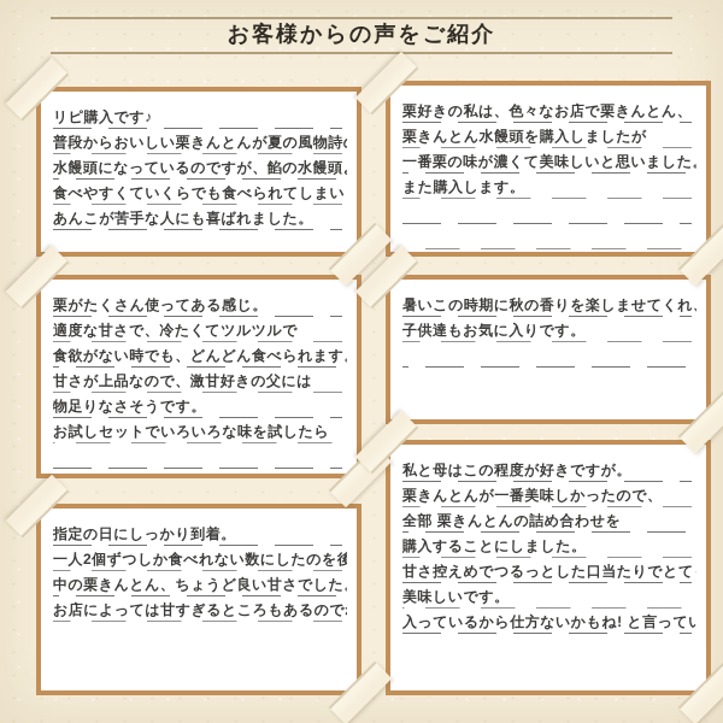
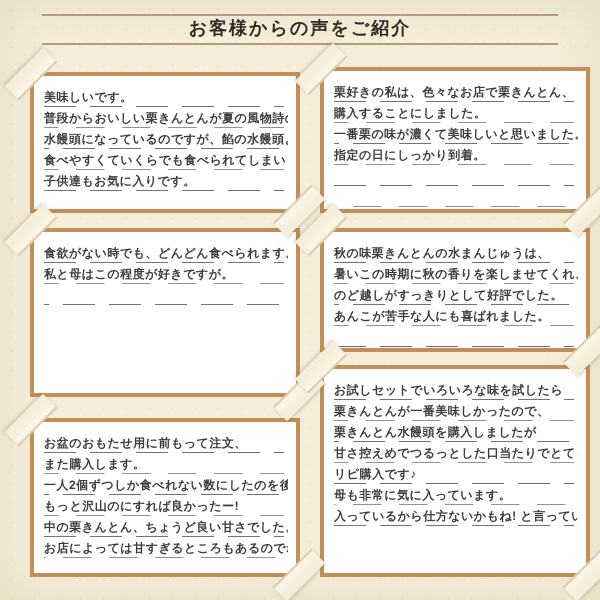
  お客様からの声をご紹介
- リピ購入です♪
+ 美味しいです。
  普段からおいしい栗きんとんが夏の風物詩
  水饅頭になっているのですが、餡の水饅頭
  食べやすくていくらでも食べられてしまい
- あんこが苦手な人にも喜ばれました。
+ 子供達もお気に入りです。
  栗好きの私は、色々なお店で栗きんとん、
- 栗きんとん水饅頭を購入しましたが
+ 購入することにしました。
  一番栗の味が濃くて美味しいと思いました
- また購入します。
+ 指定の日にしっかり到着。
- 栗がたくさん使ってある感じ。
- 適度な甘さで、冷たくてツルツルで
  食欲がない時でも、どんどん食べられます
- 甘さが上品なので、激甘好きの父には
- 物足りなさそうです。
- お試しセットでいろいろな味を試したら
+ 私と母はこの程度が好きですが。
+ 秋の味栗きんとんの水まんじゅうは、
  暑いこの時期に秋の香りを楽しませてくれ
+ のど越しがすっきりとして好評でした。
- 子供達もお気に入りです。
+ あんこが苦手な人にも喜ばれました。
+ お盆のおもたせ用に前もって注文、
- 指定の日にしっかり到着。
+ また購入します。
  一人2個ずつしか食べれない数にしたのを後
+ もっと沢山のにすれば良かったー!
  中の栗きんとん、ちょうど良い甘さでした
  お店によっては甘すぎるところもあるので
- 私と母はこの程度が好きですが。
+ お試しセットでいろいろな味を試したら
  栗きんとんが一番美味しかったので、
- 全部 栗きんとんの詰め合わせを
- 購入することにしました。
+ 栗きんとん水饅頭を購入しましたが
  甘さ控えめでつるっとした口当たりでとて
- 美味しいです。
+ リピ購入です♪
+ 母も非常に気に入っています。
  入っているから仕方ないかもね! と言ってい
